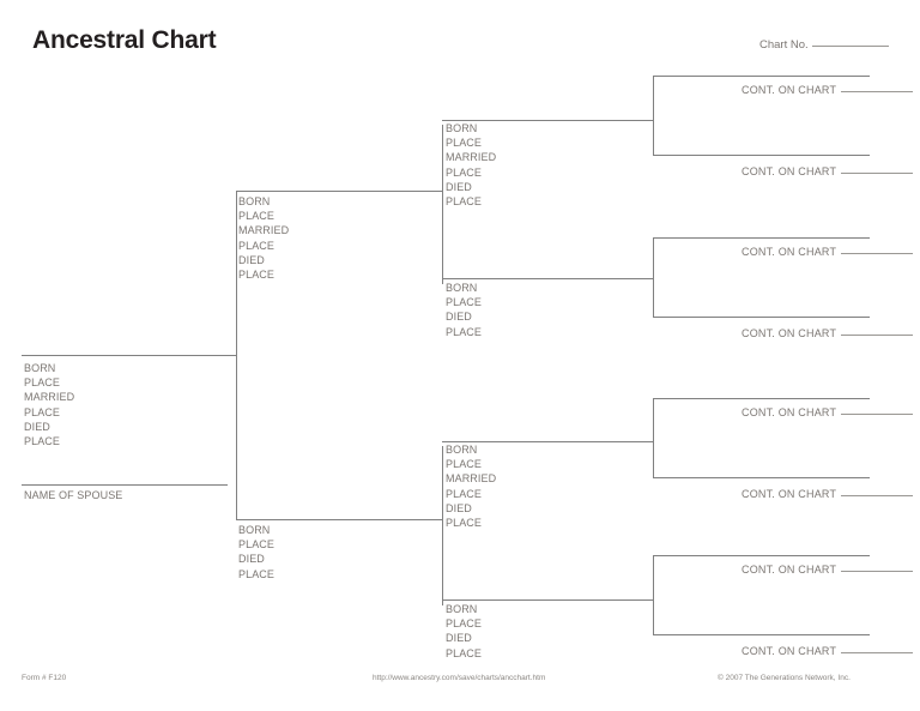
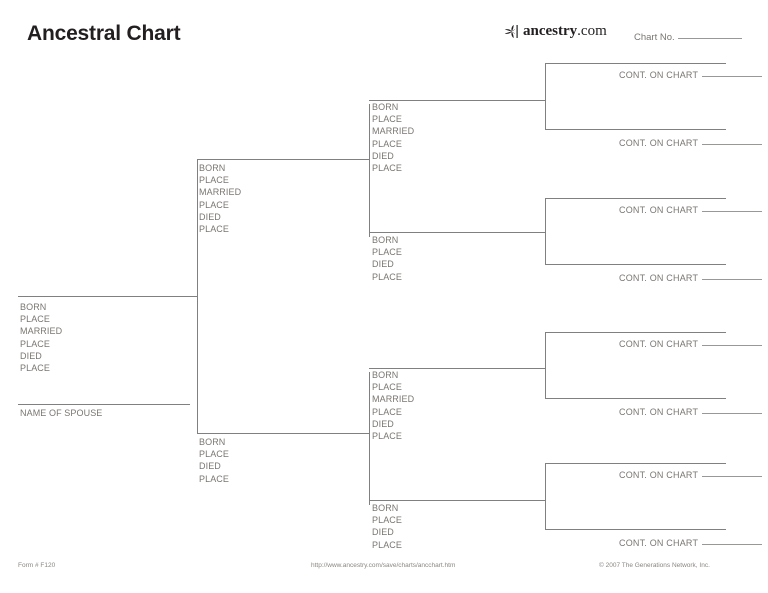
  Ancestral Chart
+ ancestry.com
  Chart No.
  BORN
  PLACE
  MARRIED
  PLACE
  DIED
  PLACE
  NAME OF SPOUSE
  BORN
  PLACE
  MARRIED
  PLACE
  DIED
  PLACE
  BORN
  PLACE
  DIED
  PLACE
  BORN
  PLACE
  MARRIED
  PLACE
  DIED
  PLACE
  BORN
  PLACE
  DIED
  PLACE
  BORN
  PLACE
  MARRIED
  PLACE
  DIED
  PLACE
  BORN
  PLACE
  DIED
  PLACE
  CONT. ON CHART
  CONT. ON CHART
  CONT. ON CHART
  CONT. ON CHART
  CONT. ON CHART
  CONT. ON CHART
  CONT. ON CHART
  CONT. ON CHART
